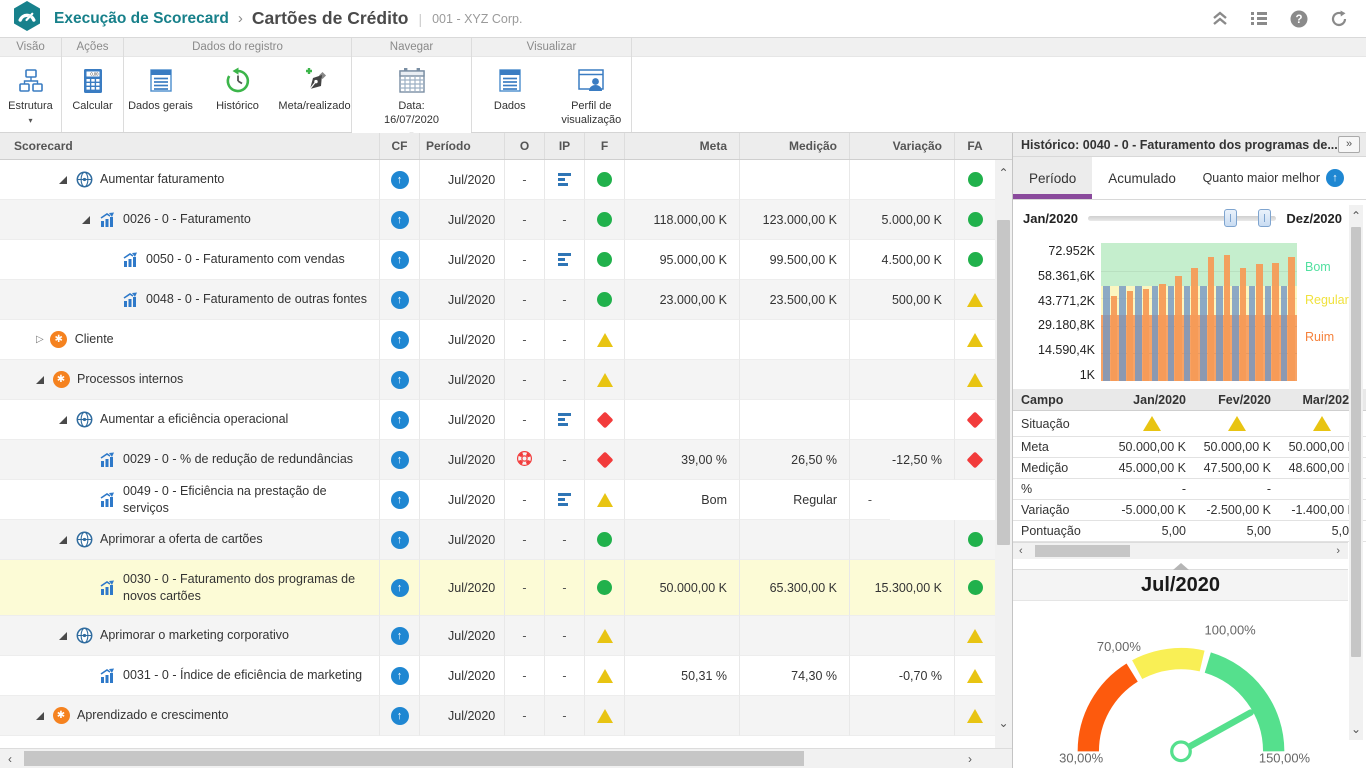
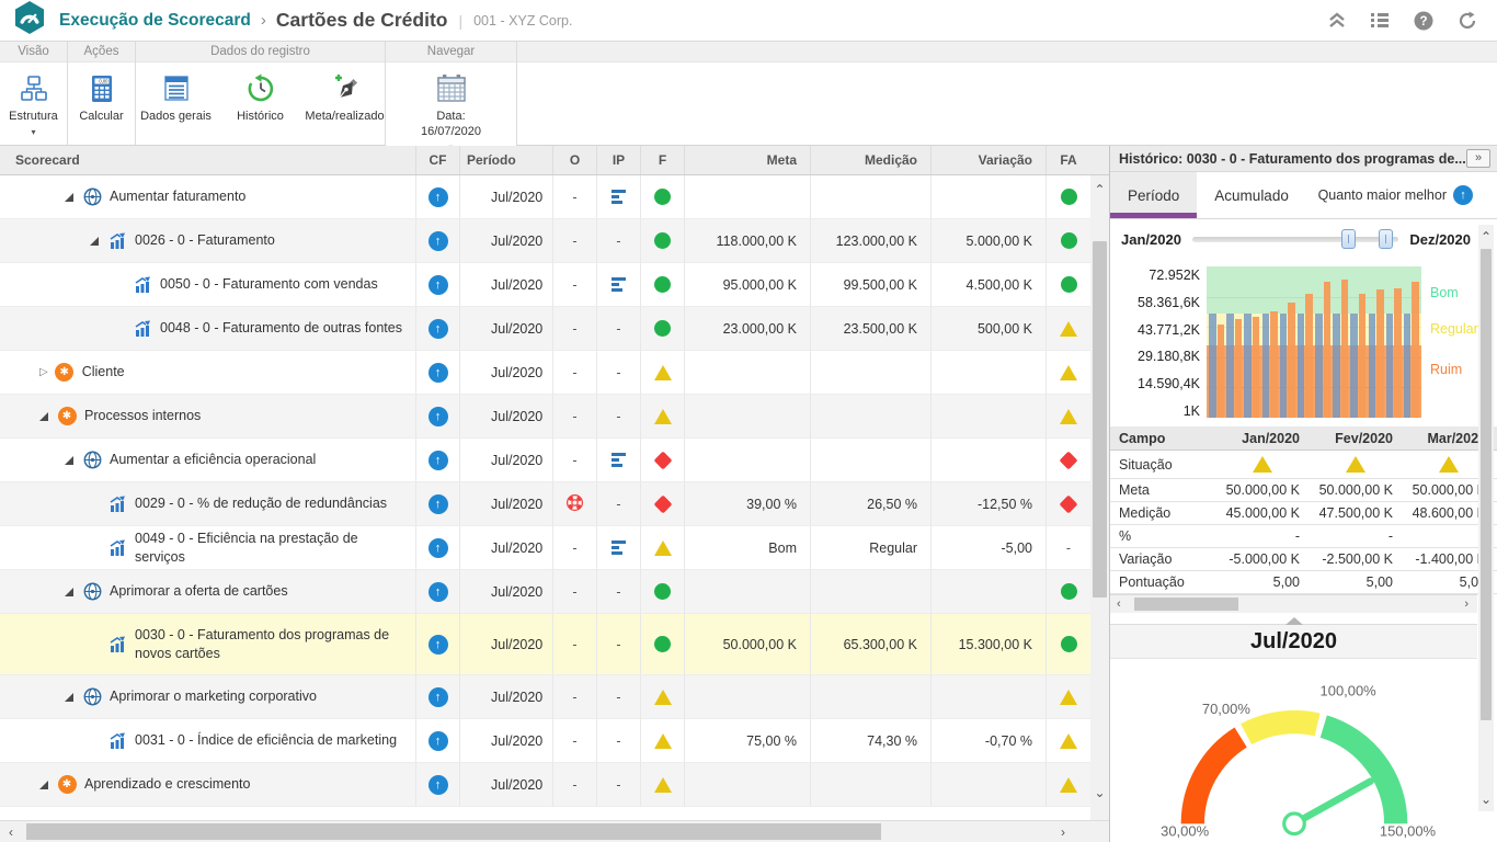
  Execução de Scorecard
  ›
  Cartões de Crédito
  |
  001 - XYZ Corp.
  ?
  Visão
  Estrutura
  ▾
  Ações
  Calcular
  Dados do registro
  Dados gerais
  Histórico
  Meta/realizado
  Navegar
  Data: 16/07/2020
- Visualizar
- Dados
- Perfil de visualização
  Scorecard
  CF
  Período
  O
  IP
  F
  Meta
  Medição
  Variação
  FA
  Aumentar faturamento
  ↑
  Jul/2020
  -
  0026 - 0 - Faturamento
  ↑
  Jul/2020
  -
  -
  118.000,00 K
  123.000,00 K
  5.000,00 K
  0050 - 0 - Faturamento com vendas
  ↑
  Jul/2020
  -
  95.000,00 K
  99.500,00 K
  4.500,00 K
  0048 - 0 - Faturamento de outras fontes
  ↑
  Jul/2020
  -
  -
  23.000,00 K
  23.500,00 K
  500,00 K
  ▷
  ✱
  Cliente
  ↑
  Jul/2020
  -
  -
  ✱
  Processos internos
  ↑
  Jul/2020
  -
  -
  Aumentar a eficiência operacional
  ↑
  Jul/2020
  -
  0029 - 0 - % de redução de redundâncias
  ↑
  Jul/2020
  -
  39,00 %
  26,50 %
  -12,50 %
  0049 - 0 - Eficiência na prestação de serviços
  ↑
  Jul/2020
  -
  Bom
  Regular
+ -5,00
  -
  Aprimorar a oferta de cartões
  ↑
  Jul/2020
  -
  -
  0030 - 0 - Faturamento dos programas de novos cartões
  ↑
  Jul/2020
  -
  -
  50.000,00 K
  65.300,00 K
  15.300,00 K
  Aprimorar o marketing corporativo
  ↑
  Jul/2020
  -
  -
  0031 - 0 - Índice de eficiência de marketing
  ↑
  Jul/2020
  -
  -
- 50,31 %
+ 75,00 %
  74,30 %
  -0,70 %
  ✱
  Aprendizado e crescimento
  ↑
  Jul/2020
  -
  -
  ⌃
  ⌄
  ‹
  ›
- Histórico: 0040 - 0 - Faturamento dos programas de...
+ Histórico: 0030 - 0 - Faturamento dos programas de...
  »
  Período
  Acumulado
  Quanto maior melhor
  ↑
  Jan/2020
  Dez/2020
  72.952K
  58.361,6K
  43.771,2K
  29.180,8K
  14.590,4K
  1K
  Bom
  Regular
  Ruim
  Campo
  Jan/2020
  Fev/2020
  Mar/202
  Situação
  Meta
  50.000,00 K
  50.000,00 K
  50.000,00
  Medição
  45.000,00 K
  47.500,00 K
  48.600,00
  %
  -
  -
  Variação
  -5.000,00 K
  -2.500,00 K
  -1.400,00
  Pontuação
  5,00
  5,00
  5,0
  ‹
  ›
  Jul/2020
  30,00%
  70,00%
  100,00%
  150,00%
  ⌃
  ⌄
